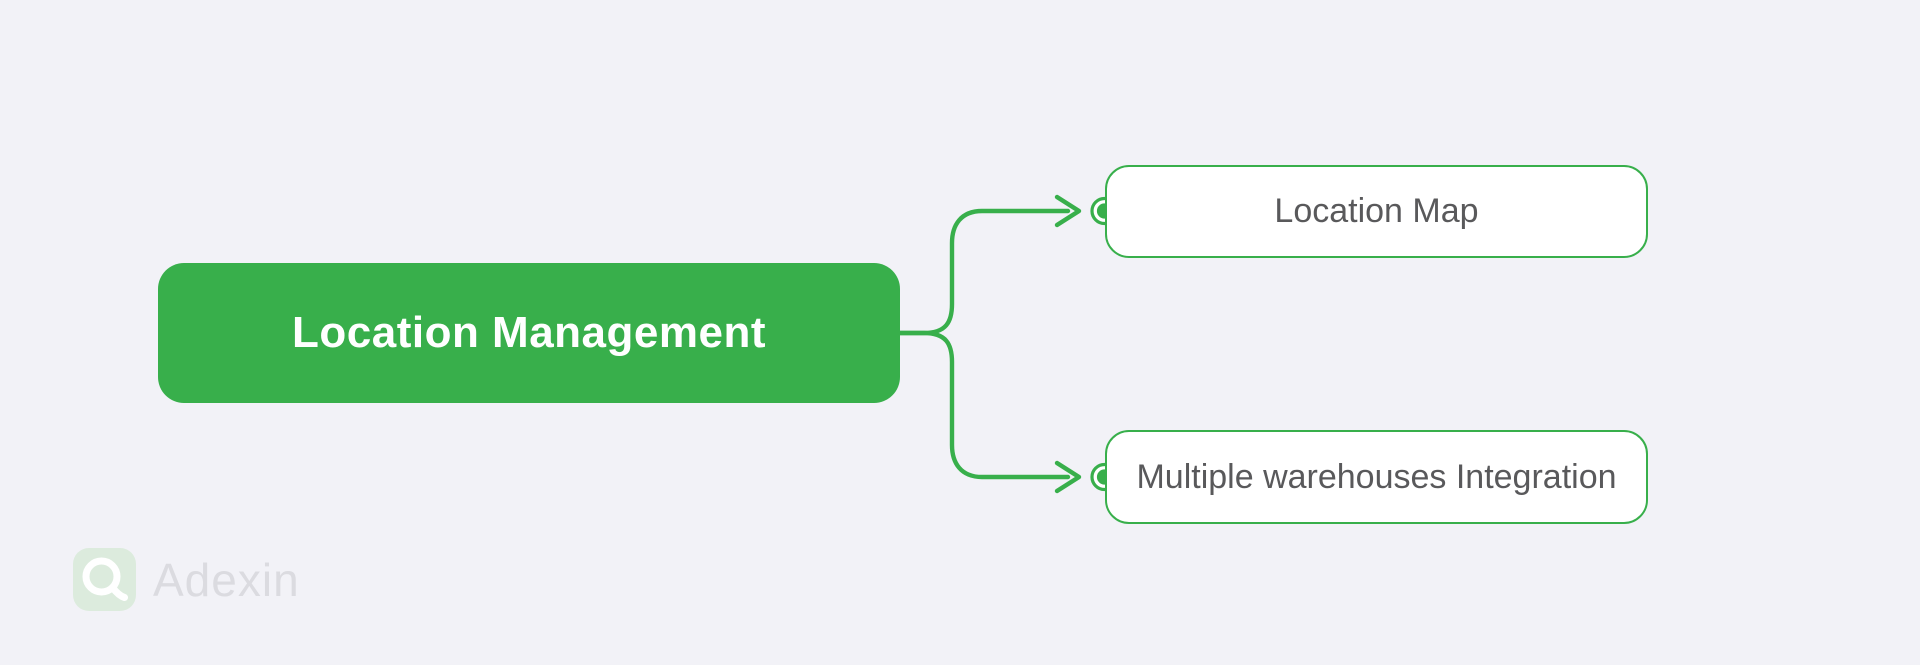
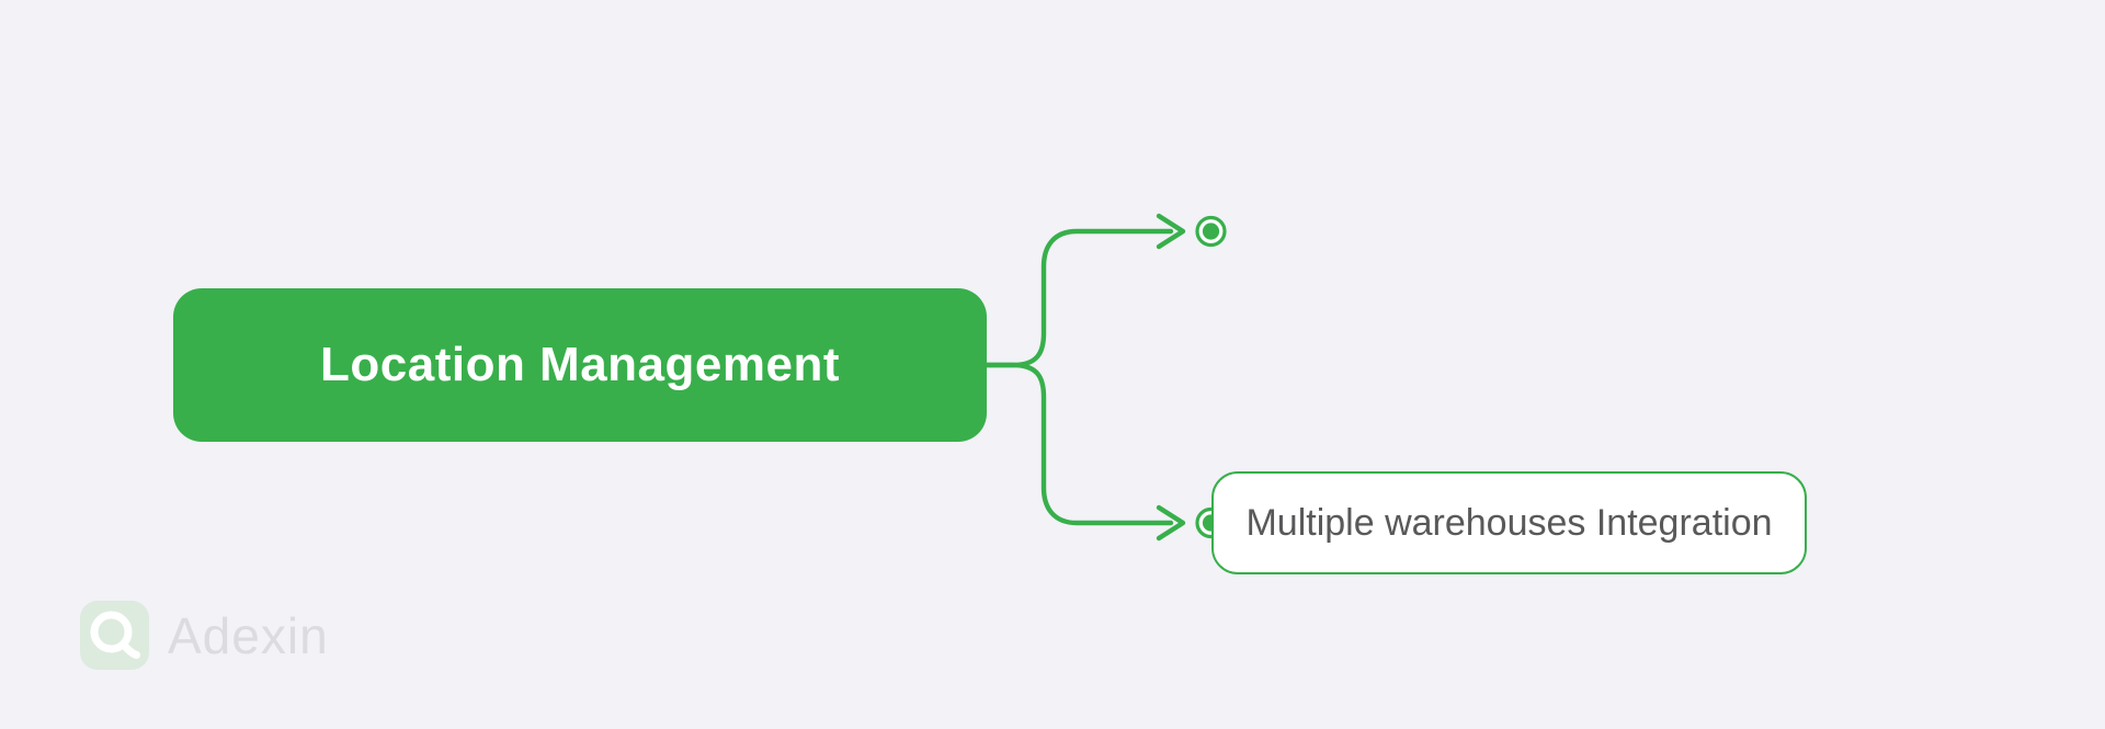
  Location Management
- Location Map
  Multiple warehouses Integration
